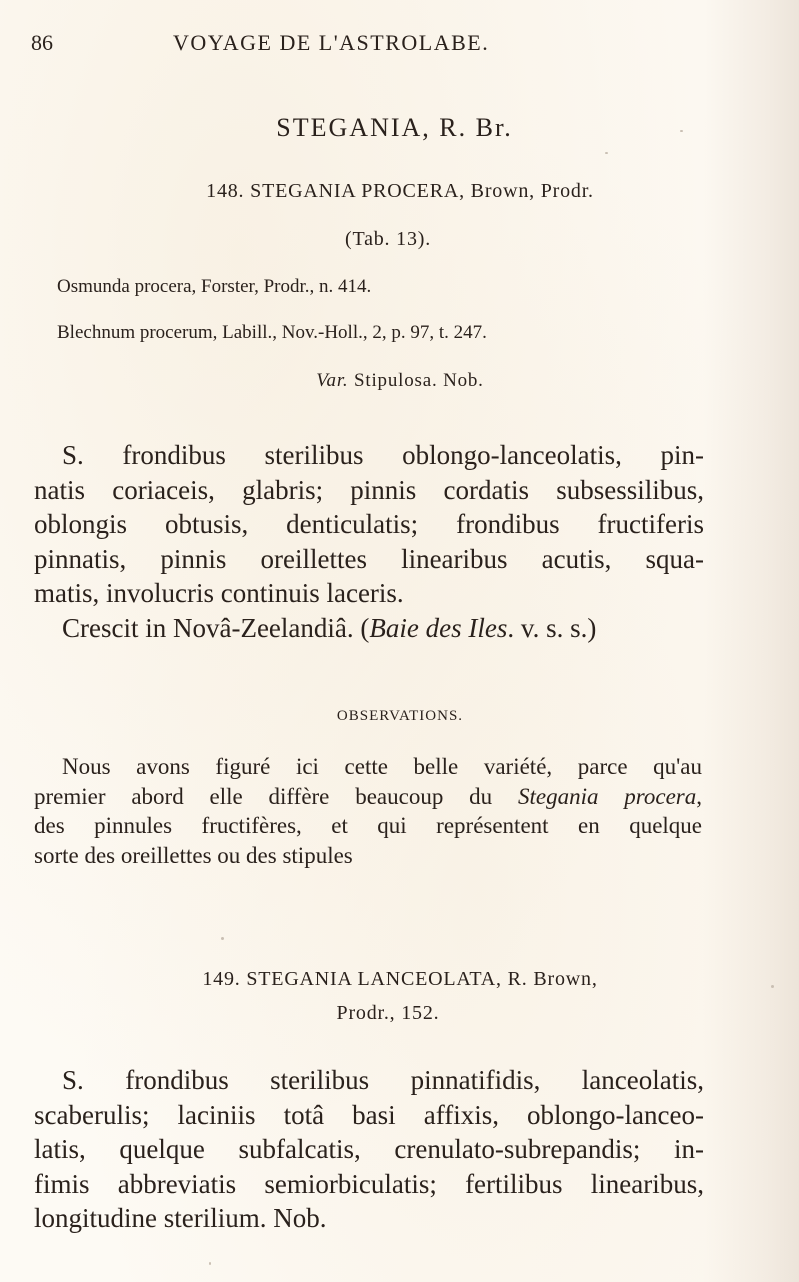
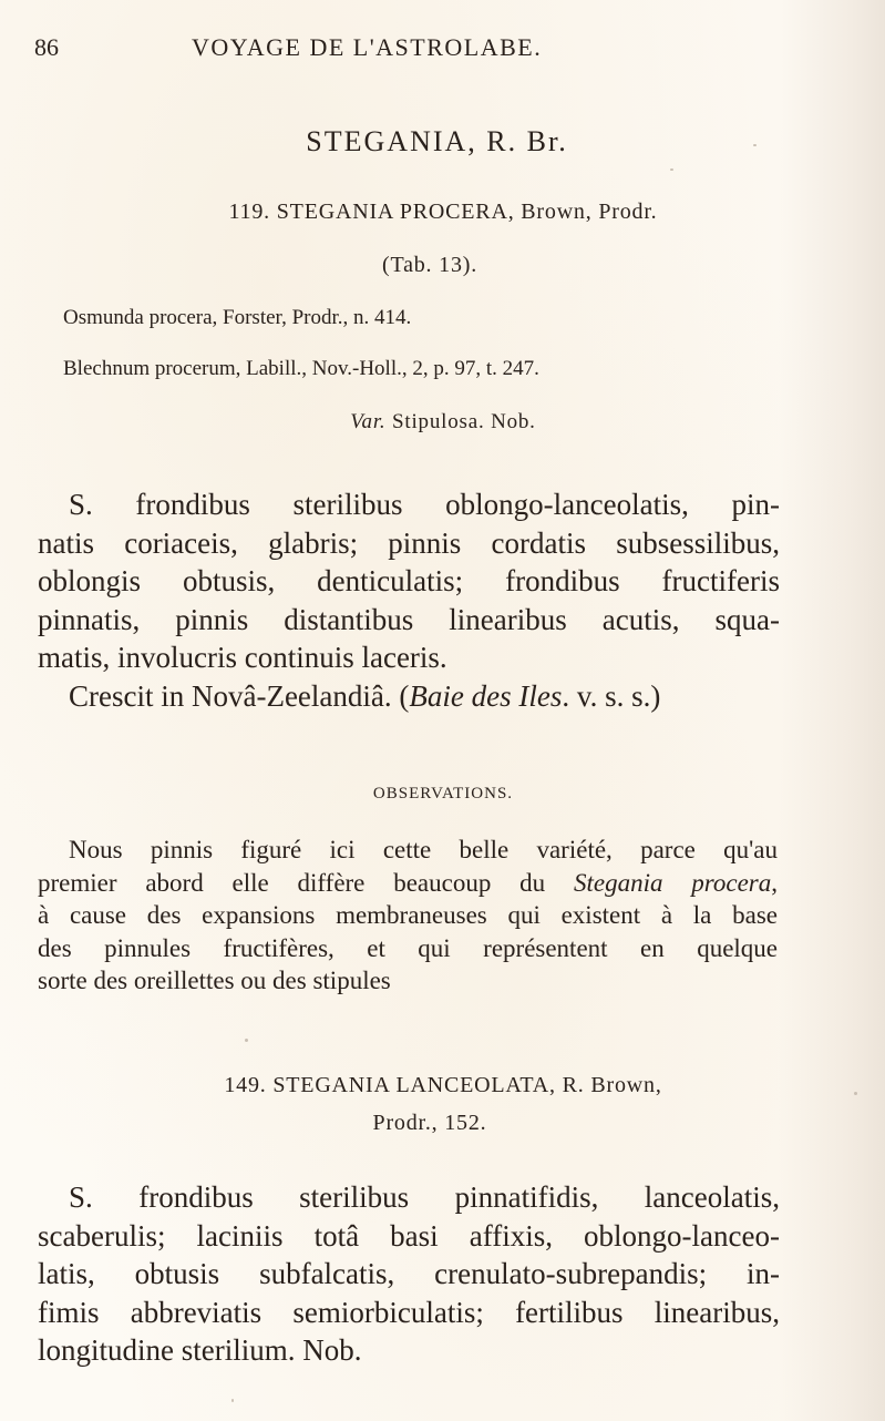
  86
  VOYAGE DE L'ASTROLABE.
  STEGANIA, R. Br.
- 148. STEGANIA PROCERA, Brown, Prodr.
+ 119. STEGANIA PROCERA, Brown, Prodr.
  (Tab. 13).
  Osmunda procera, Forster, Prodr., n. 414.
  Blechnum procerum, Labill., Nov.-Holl., 2, p. 97, t. 247.
  Var. Stipulosa. Nob.
  S. frondibus sterilibus oblongo-lanceolatis, pin-
  natis coriaceis, glabris; pinnis cordatis subsessilibus,
  oblongis obtusis, denticulatis; frondibus fructiferis
- pinnatis, pinnis oreillettes linearibus acutis, squa-
+ pinnatis, pinnis distantibus linearibus acutis, squa-
  matis, involucris continuis laceris.
  Crescit in Novâ-Zeelandiâ. (Baie des Iles. v. s. s.)
  OBSERVATIONS.
- Nous avons figuré ici cette belle variété, parce qu'au
+ Nous pinnis figuré ici cette belle variété, parce qu'au
  premier abord elle diffère beaucoup du Stegania procera,
+ à cause des expansions membraneuses qui existent à la base
  des pinnules fructifères, et qui représentent en quelque
  sorte des oreillettes ou des stipules
  149. STEGANIA LANCEOLATA, R. Brown,
  Prodr., 152.
  S. frondibus sterilibus pinnatifidis, lanceolatis,
  scaberulis; laciniis totâ basi affixis, oblongo-lanceo-
- latis, quelque subfalcatis, crenulato-subrepandis; in-
+ latis, obtusis subfalcatis, crenulato-subrepandis; in-
  fimis abbreviatis semiorbiculatis; fertilibus linearibus,
  longitudine sterilium. Nob.
